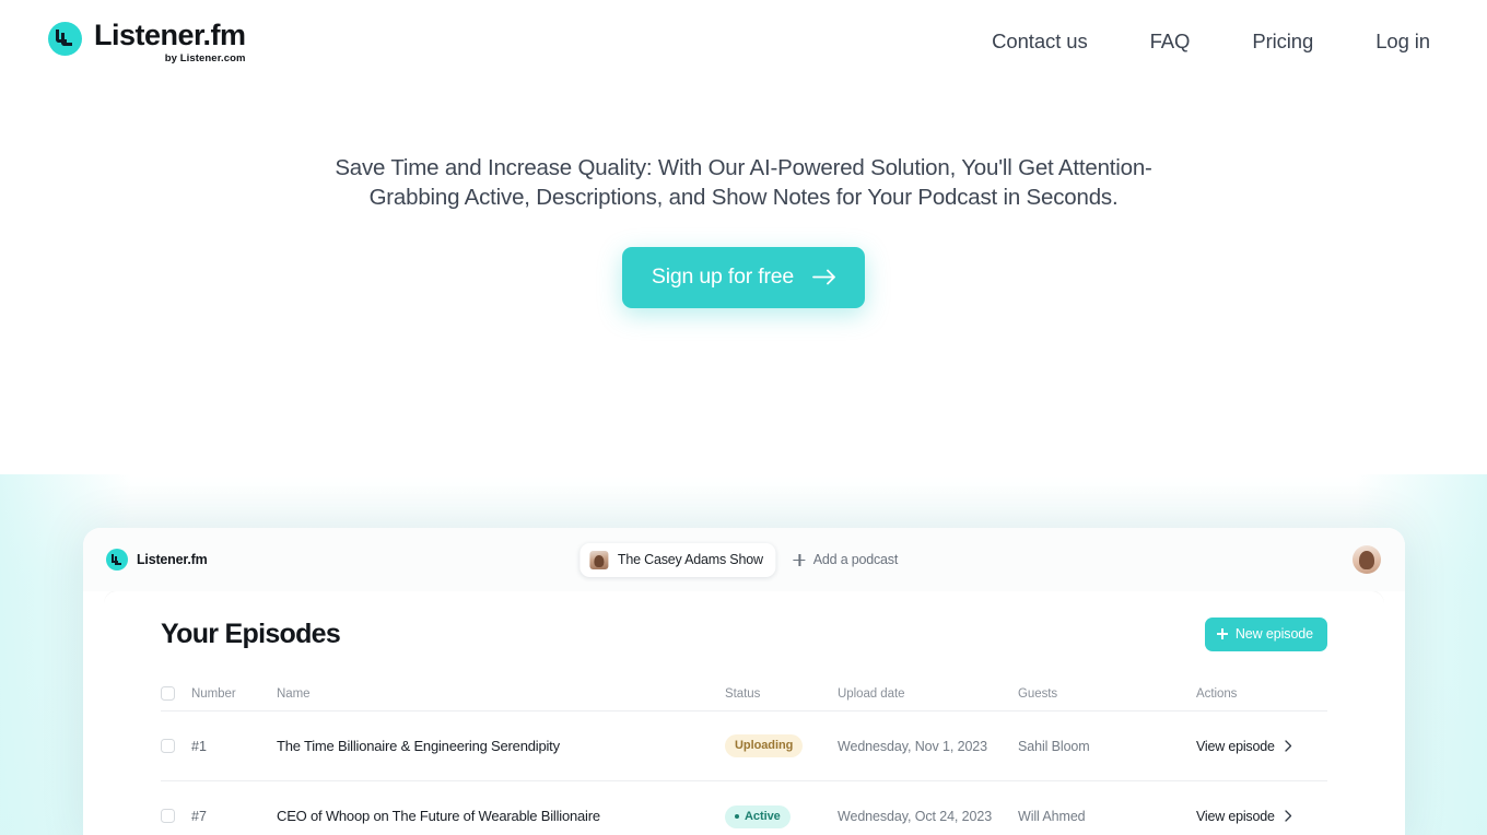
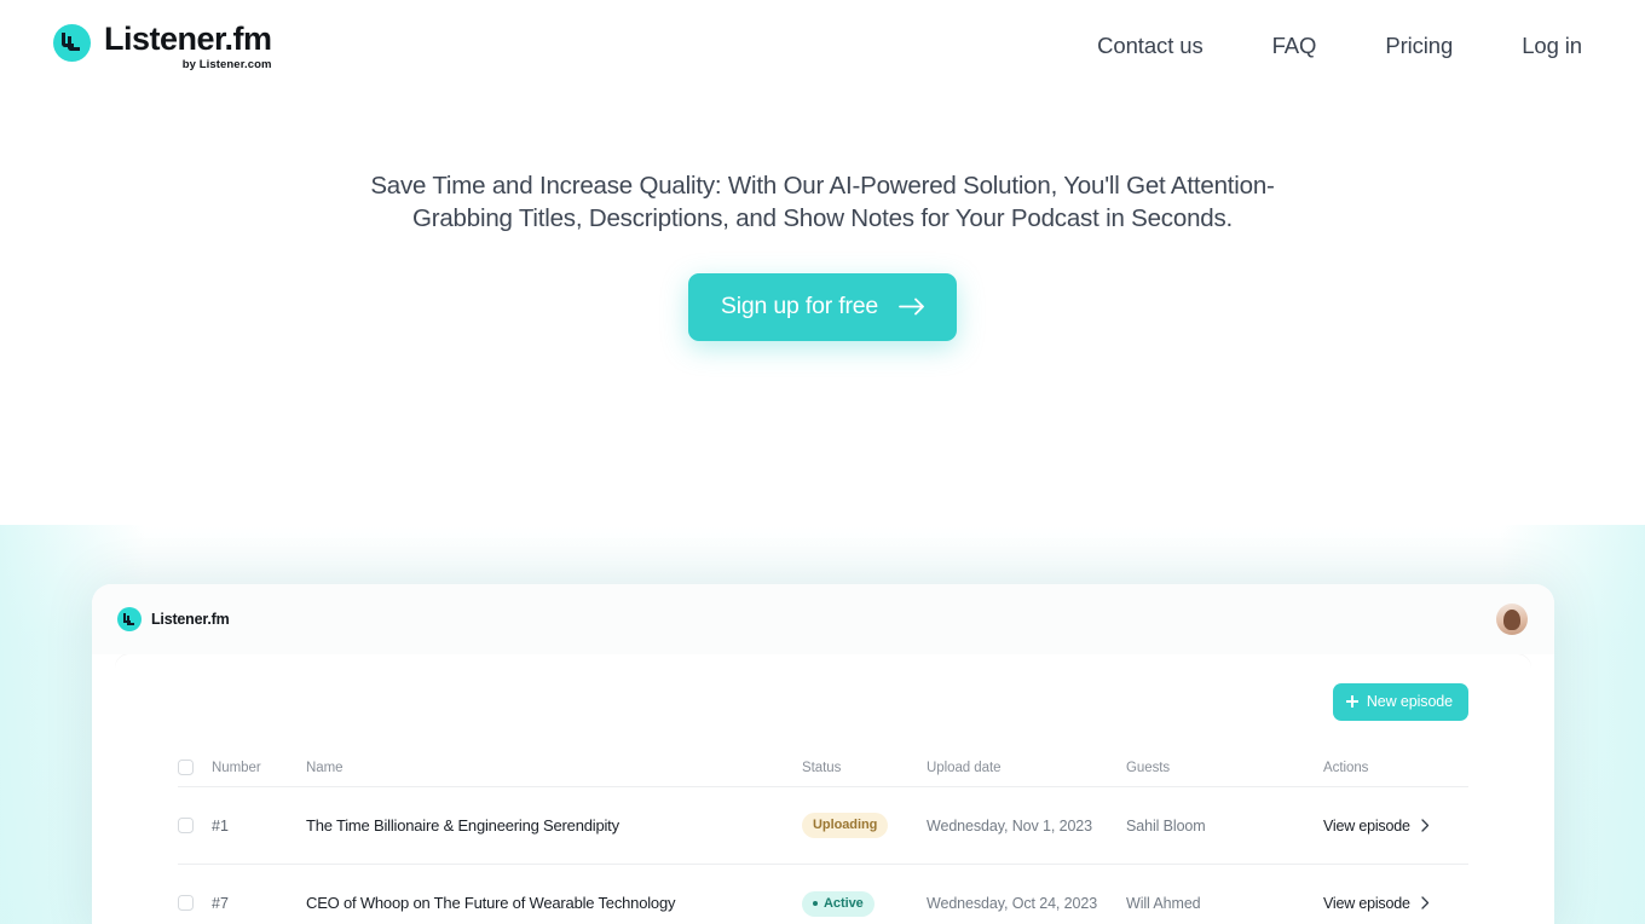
  Listener.fm
  by Listener.com
  Contact us
  FAQ
  Pricing
  Log in
- Save Time and Increase Quality: With Our AI-Powered Solution, You'll Get Attention-Grabbing Active, Descriptions, and Show Notes for Your Podcast in Seconds.
+ Save Time and Increase Quality: With Our AI-Powered Solution, You'll Get Attention-Grabbing Titles, Descriptions, and Show Notes for Your Podcast in Seconds.
  Sign up for free
  Listener.fm
- The Casey Adams Show
- Add a podcast
- Your Episodes
  New episode
  Number
  Name
  Status
  Upload date
  Guests
  Actions
  #1
  The Time Billionaire & Engineering Serendipity
  Uploading
  Wednesday, Nov 1, 2023
  Sahil Bloom
  View episode
  #7
- CEO of Whoop on The Future of Wearable Billionaire
+ CEO of Whoop on The Future of Wearable Technology
  Active
  Wednesday, Oct 24, 2023
  Will Ahmed
  View episode
